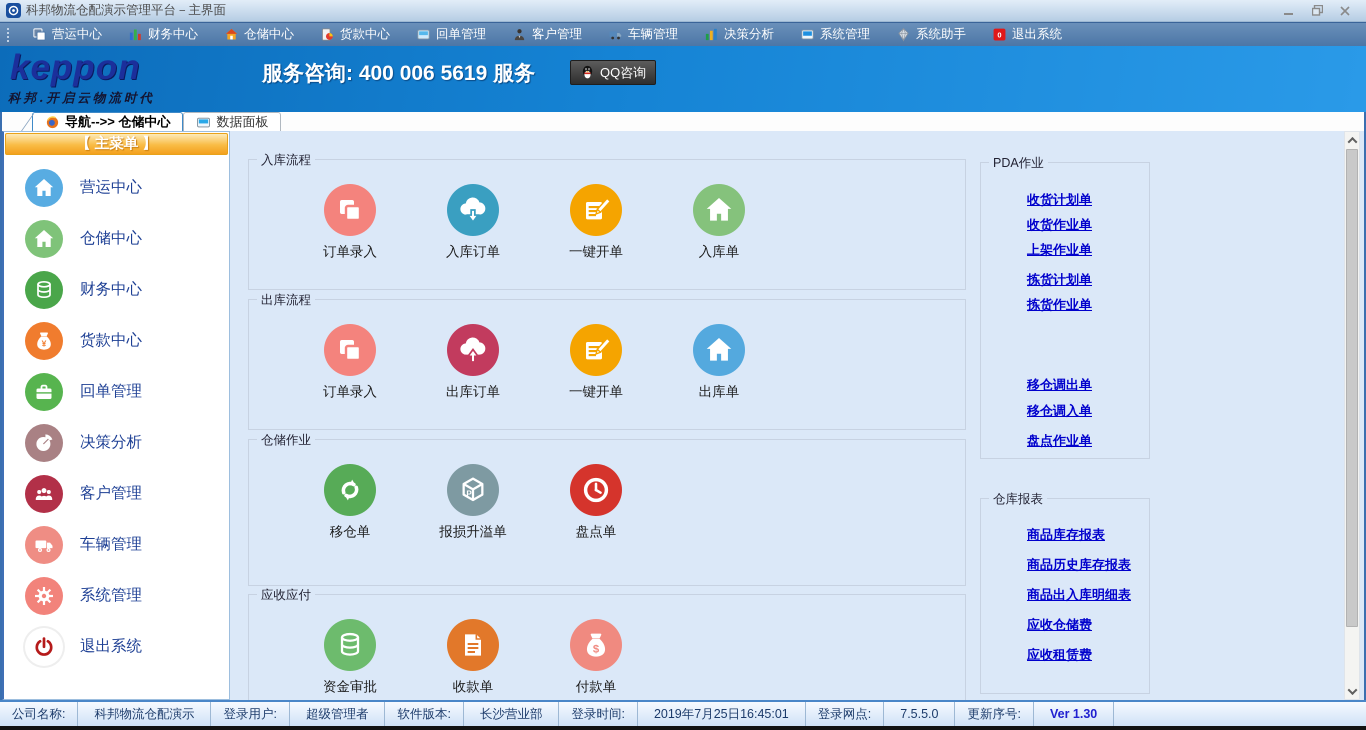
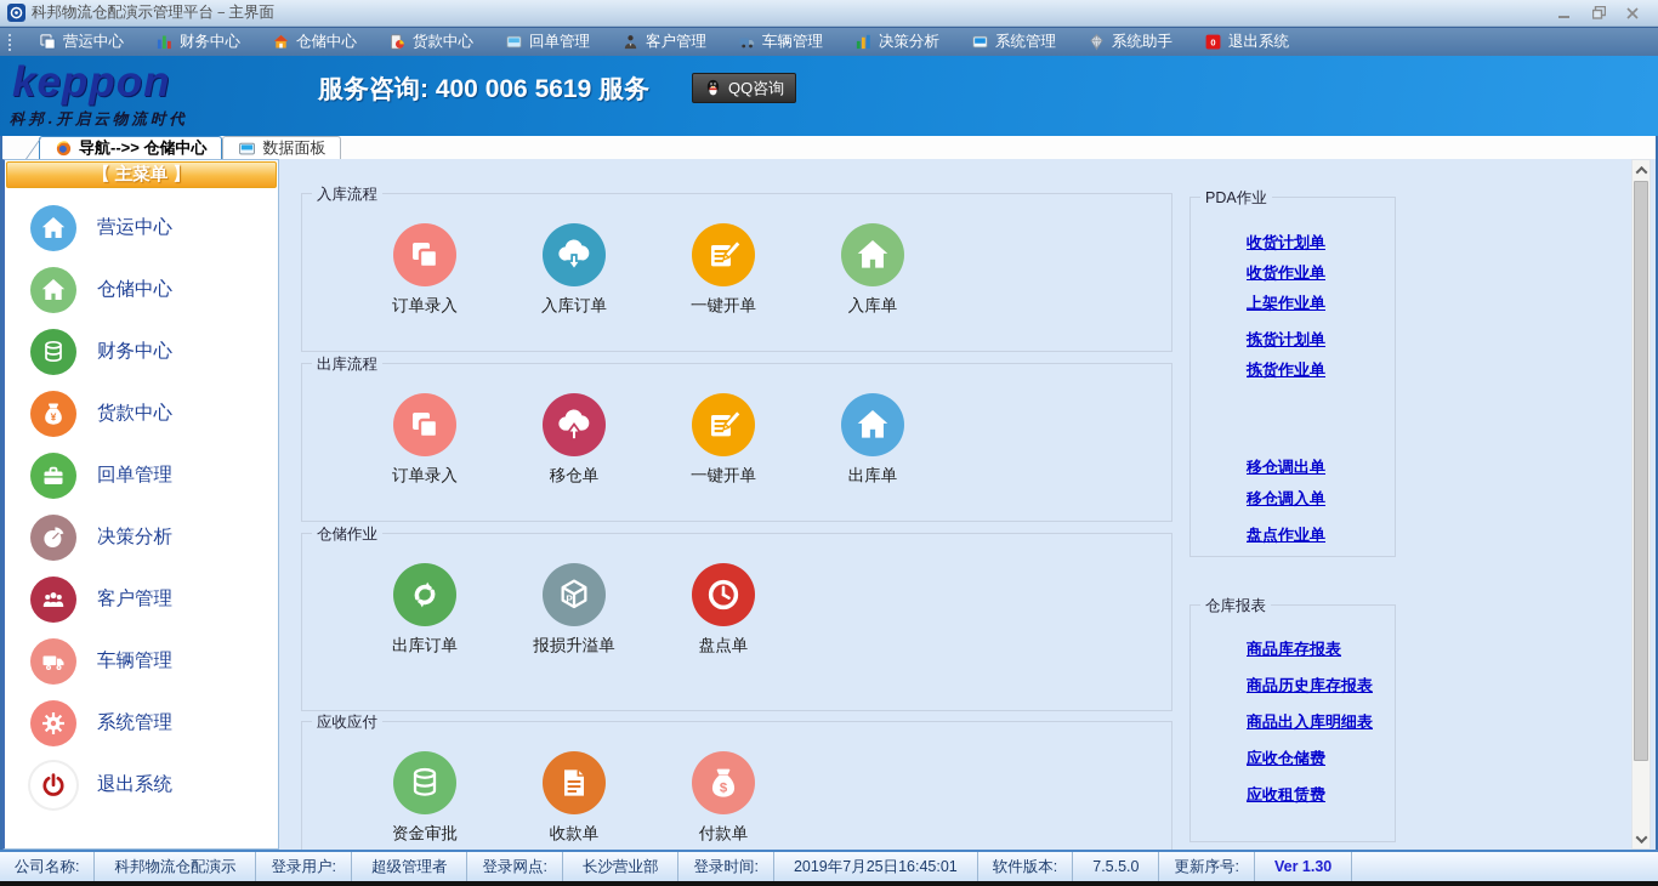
  科邦物流仓配演示管理平台－主界面
  营运中心
  财务中心
  仓储中心
  货款中心
  回单管理
  客户管理
  车辆管理
  决策分析
  系统管理
  系统助手
  0
  退出系统
  keppon
  科邦.开启云物流时代
  服务咨询: 400 006 5619 服务
  QQ咨询
  导航-->> 仓储中心
  数据面板
  【 主菜单 】
  营运中心
  仓储中心
  财务中心
  ¥
  货款中心
  回单管理
  决策分析
  客户管理
  车辆管理
  系统管理
  退出系统
  入库流程
  订单录入
  入库订单
  一键开单
  入库单
  出库流程
  订单录入
- 出库订单
+ 移仓单
  一键开单
  出库单
  仓储作业
- 移仓单
+ 出库订单
  P
  报损升溢单
  盘点单
  应收应付
  资金审批
  收款单
  $
  付款单
  PDA作业
  收货计划单
  收货作业单
  上架作业单
  拣货计划单
  拣货作业单
  移仓调出单
  移仓调入单
  盘点作业单
  仓库报表
  商品库存报表
  商品历史库存报表
  商品出入库明细表
  应收仓储费
  应收租赁费
  公司名称:
  科邦物流仓配演示
  登录用户:
  超级管理者
- 软件版本:
+ 登录网点:
  长沙营业部
  登录时间:
  2019年7月25日16:45:01
- 登录网点:
+ 软件版本:
  7.5.5.0
  更新序号:
  Ver 1.30
